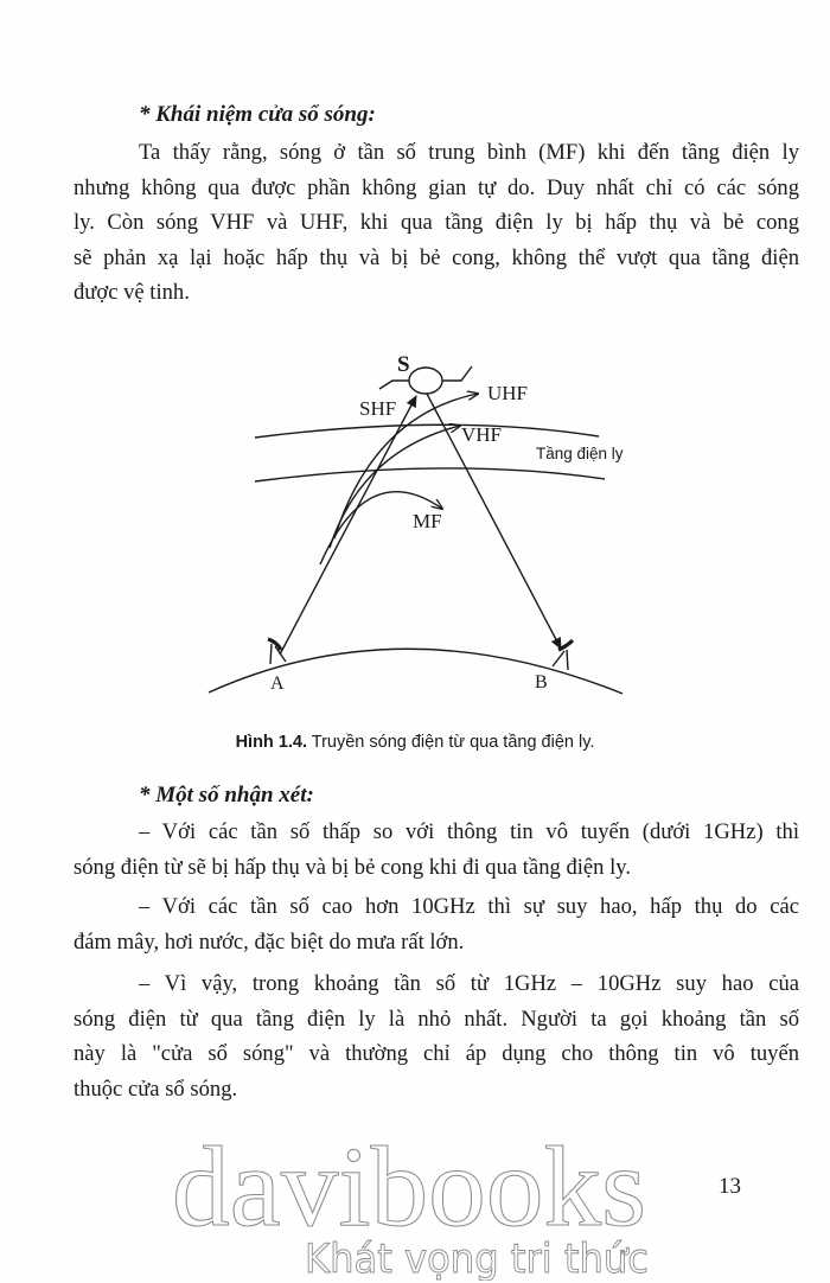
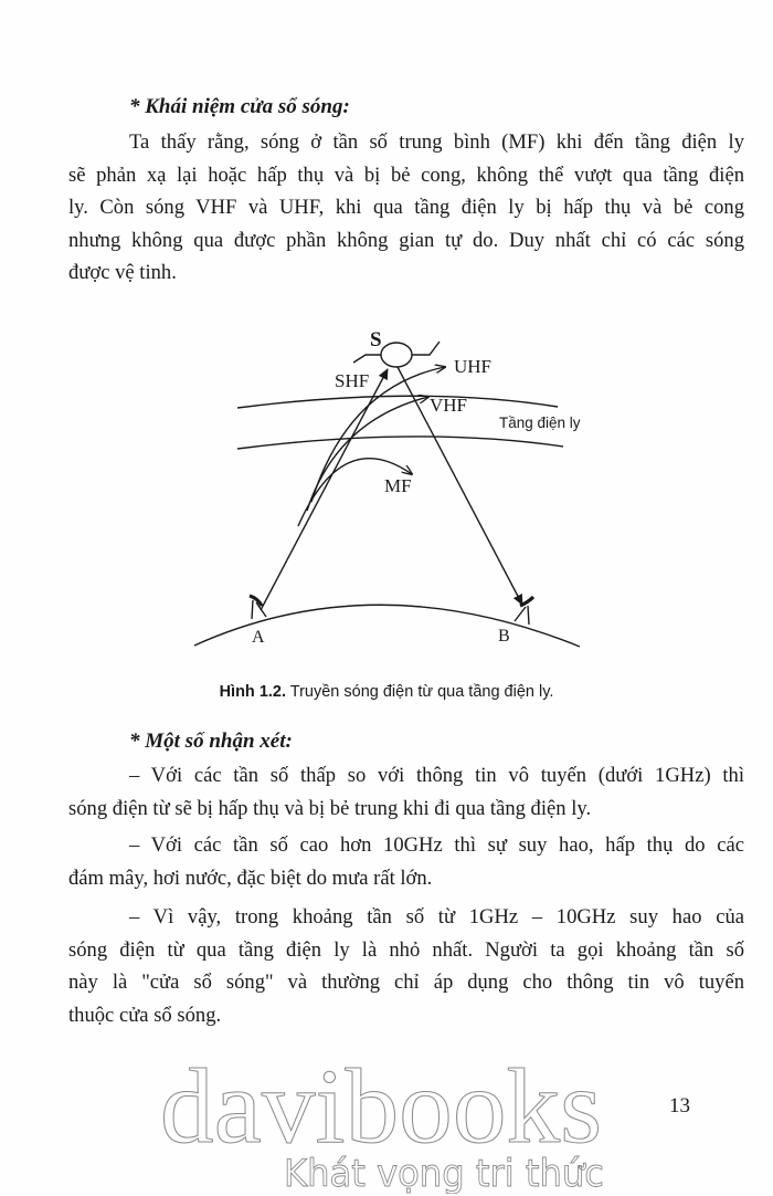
  * Khái niệm cửa sổ sóng:
  Ta thấy rằng, sóng ở tần số trung bình (MF) khi đến tầng điện ly
- nhưng không qua được phần không gian tự do. Duy nhất chỉ có các sóng
+ sẽ phản xạ lại hoặc hấp thụ và bị bẻ cong, không thể vượt qua tầng điện
  ly. Còn sóng VHF và UHF, khi qua tầng điện ly bị hấp thụ và bẻ cong
- sẽ phản xạ lại hoặc hấp thụ và bị bẻ cong, không thể vượt qua tầng điện
+ nhưng không qua được phần không gian tự do. Duy nhất chỉ có các sóng
  được vệ tinh.
  S
  SHF
  UHF
  VHF
  MF
  Tầng điện ly
  A
  B
- Hình 1.4. Truyền sóng điện từ qua tầng điện ly.
+ Hình 1.2. Truyền sóng điện từ qua tầng điện ly.
  * Một số nhận xét:
  – Với các tần số thấp so với thông tin vô tuyến (dưới 1GHz) thì
- sóng điện từ sẽ bị hấp thụ và bị bẻ cong khi đi qua tầng điện ly.
+ sóng điện từ sẽ bị hấp thụ và bị bẻ trung khi đi qua tầng điện ly.
  – Với các tần số cao hơn 10GHz thì sự suy hao, hấp thụ do các
  đám mây, hơi nước, đặc biệt do mưa rất lớn.
  – Vì vậy, trong khoảng tần số từ 1GHz – 10GHz suy hao của
  sóng điện từ qua tầng điện ly là nhỏ nhất. Người ta gọi khoảng tần số
  này là "cửa sổ sóng" và thường chỉ áp dụng cho thông tin vô tuyến
  thuộc cửa sổ sóng.
  davibooks
  Khát vọng tri thức
  13
